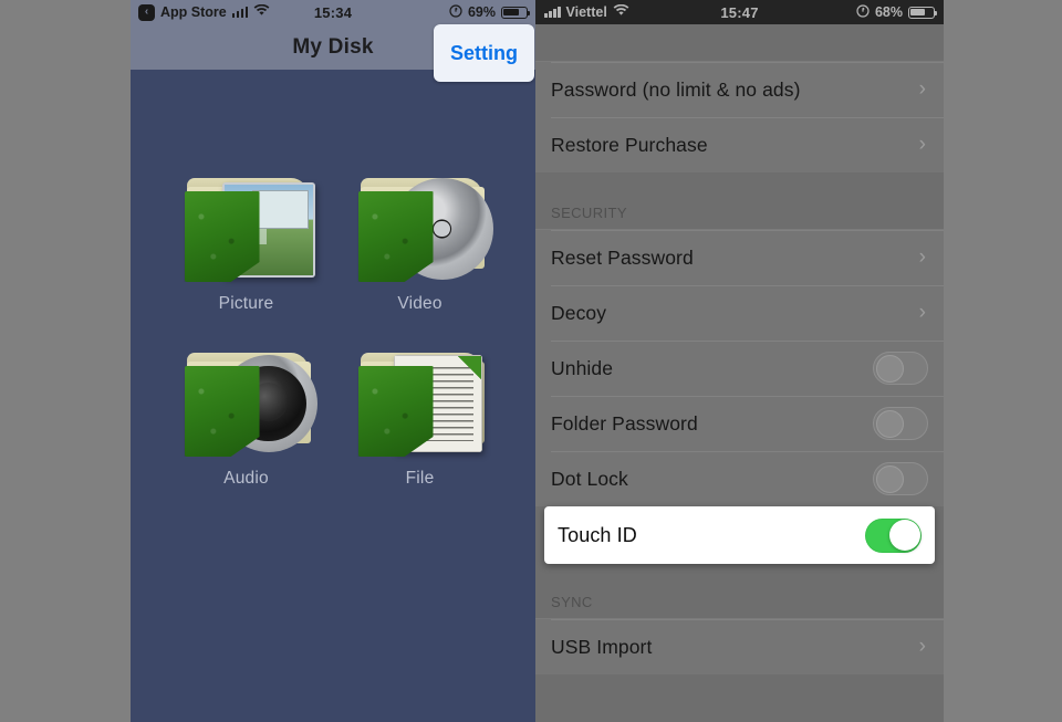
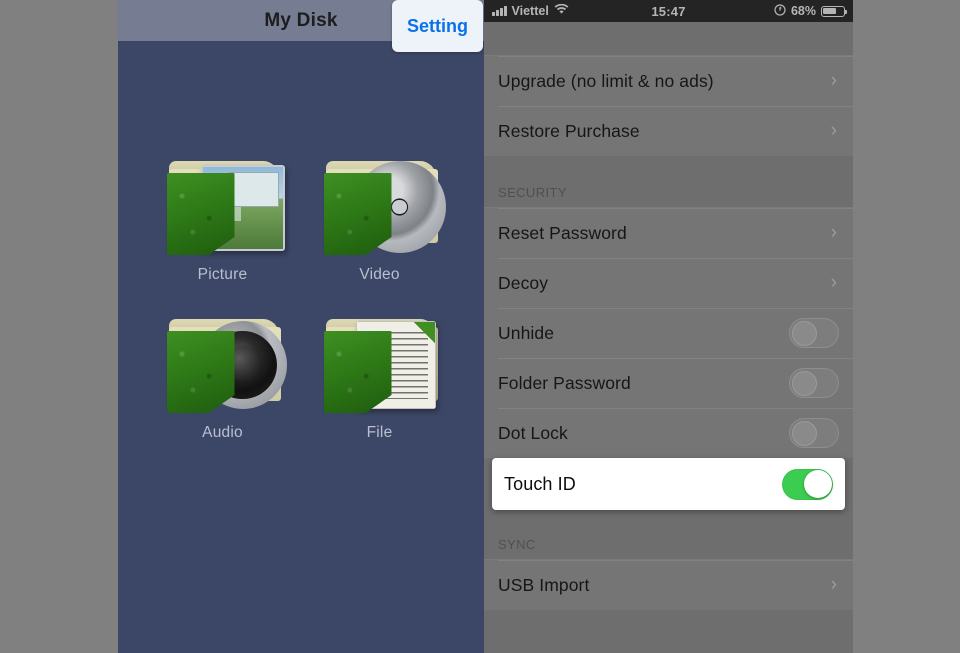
- ‹
- App Store
- 15:34
- 69%
  My Disk
  Setting
  Picture
  Video
  Audio
  File
  Viettel
  15:47
  68%
- Password (no limit & no ads)
+ Upgrade (no limit & no ads)
  ›
  Restore Purchase
  ›
  SECURITY
  Reset Password
  ›
  Decoy
  ›
  Unhide
  Folder Password
  Dot Lock
  SYNC
  USB Import
  ›
  Touch ID
